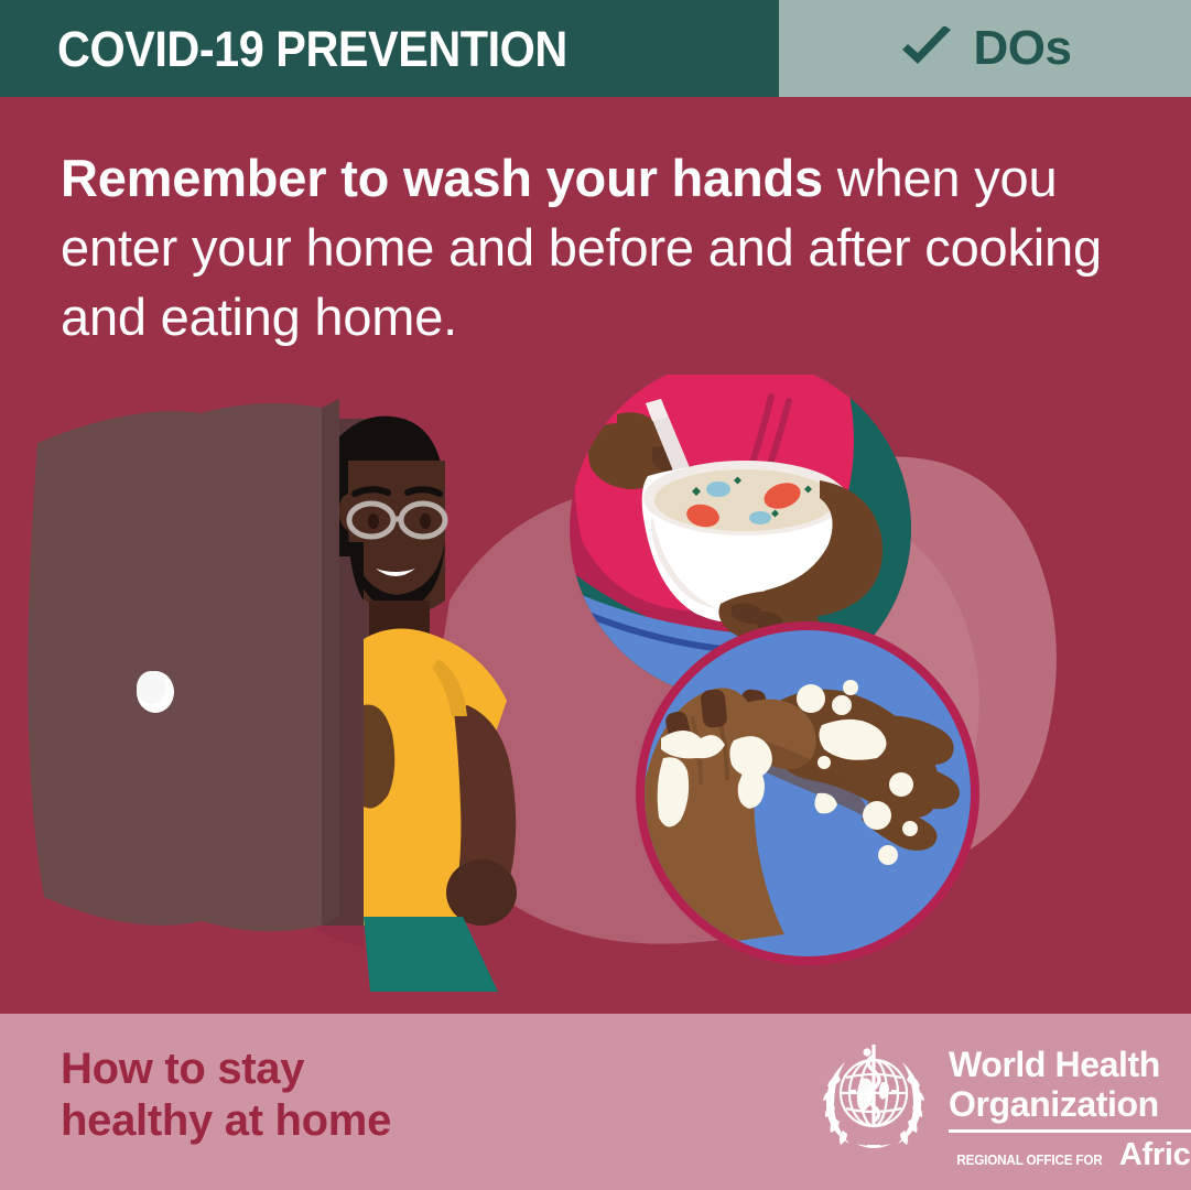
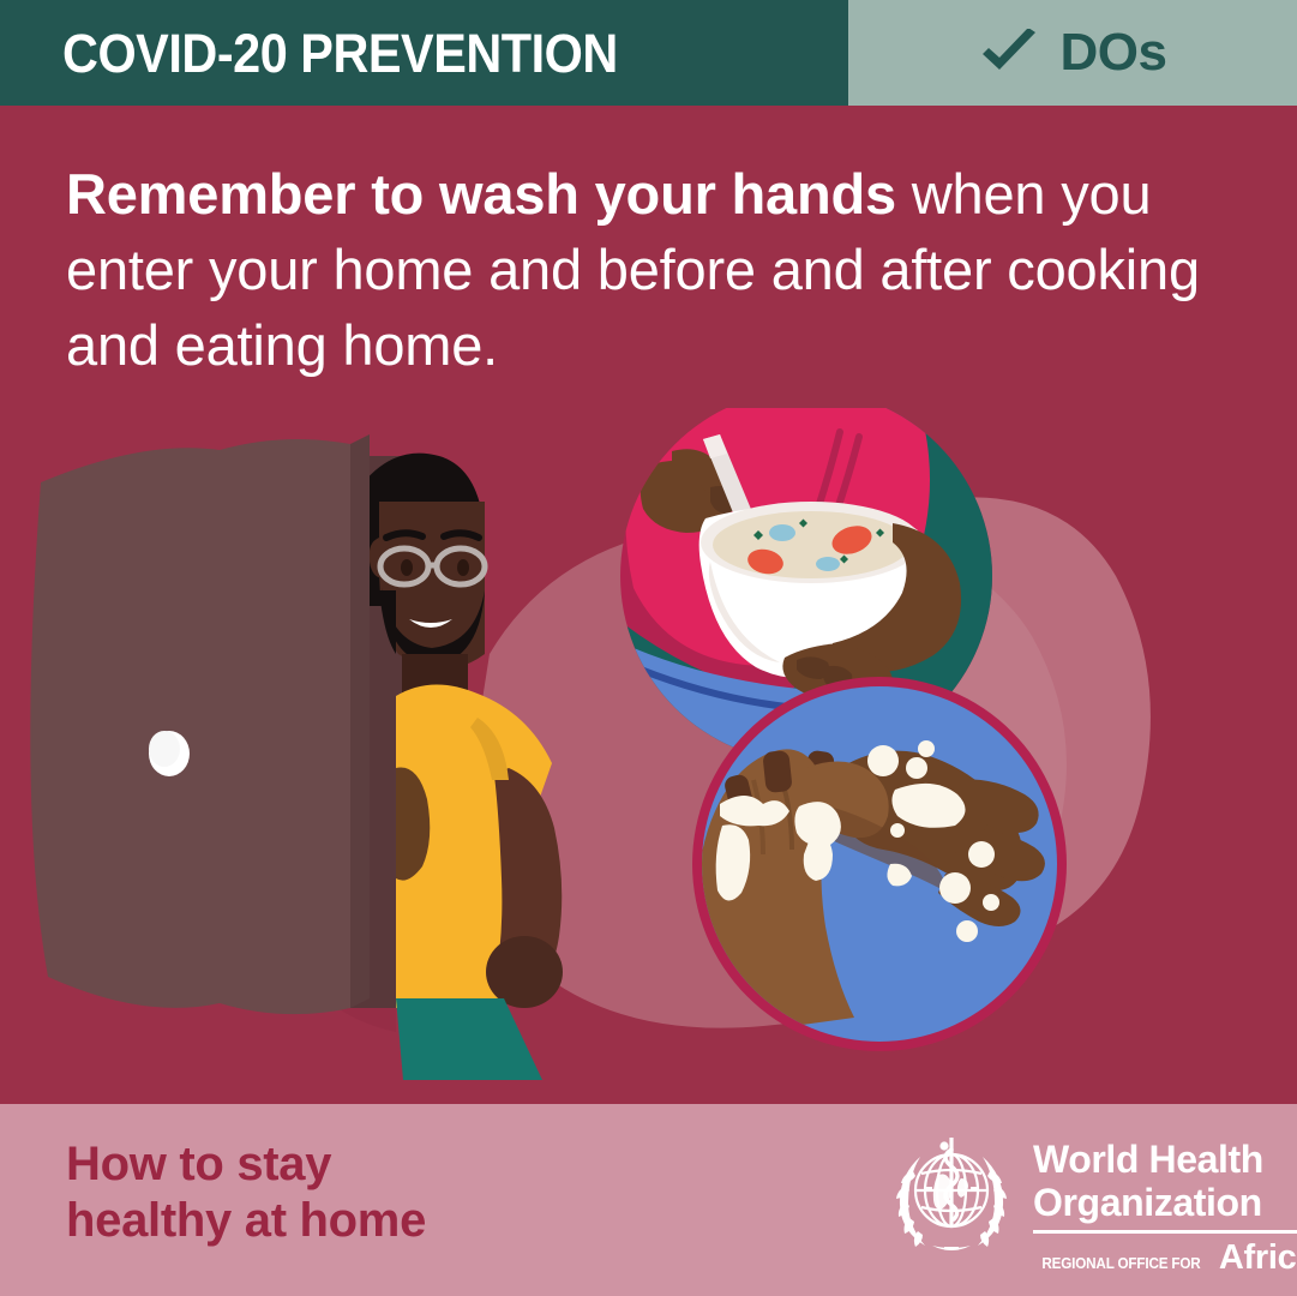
- COVID-19 PREVENTION
+ COVID-20 PREVENTION
  DOs
  Remember to wash your hands when you enter your home and before and after cooking and eating home.
  How to stay
  healthy at home
  World Health
  Organization
  REGIONAL OFFICE FOR
  Afric
